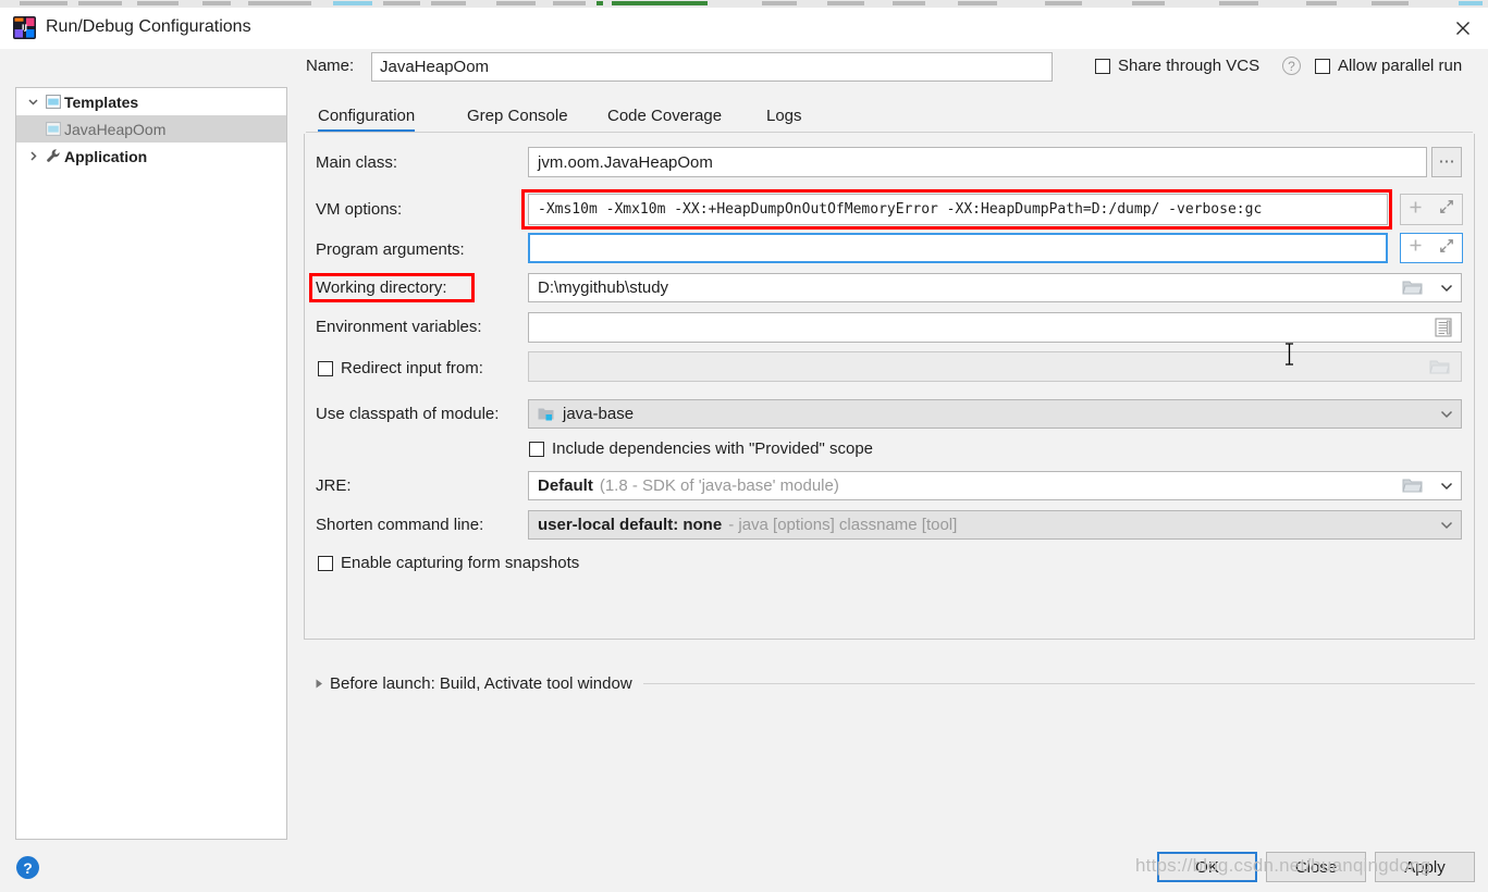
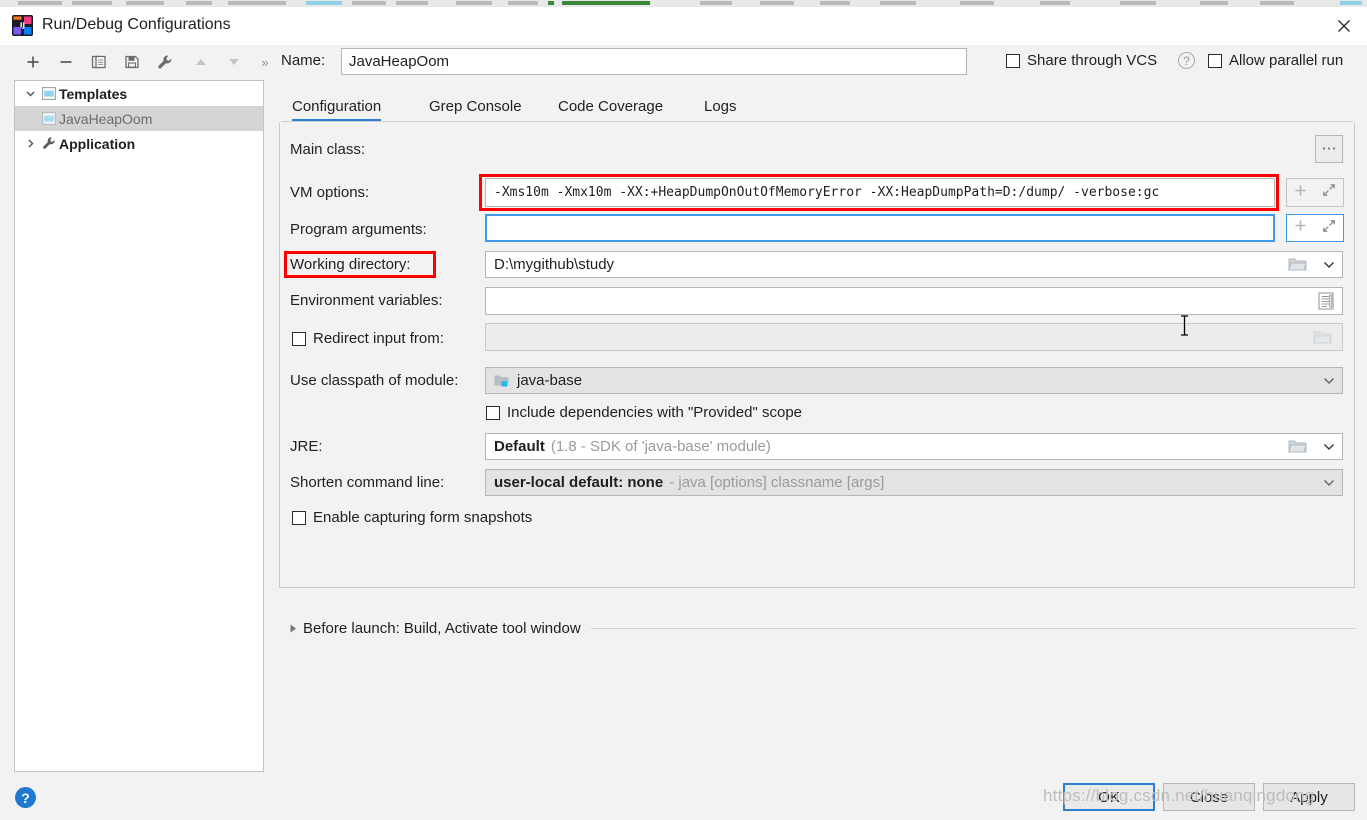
  IJ
  Run/Debug Configurations
+ »
  Templates
  JavaHeapOom
  Application
  ?
  Name:
  JavaHeapOom
  Share through VCS
  ?
  Allow parallel run
  Configuration
  Grep Console
  Code Coverage
  Logs
  Main class:
- jvm.oom.JavaHeapOom
  ⋯
  VM options:
  -Xms10m -Xmx10m -XX:+HeapDumpOnOutOfMemoryError -XX:HeapDumpPath=D:/dump/ -verbose:gc
  Program arguments:
  Working directory:
  D:\mygithub\study
  Environment variables:
  Redirect input from:
  Use classpath of module:
  java-base
  Include dependencies with "Provided" scope
  JRE:
  Default
  (1.8 - SDK of 'java-base' module)
  Shorten command line:
  user-local default: none
- - java [options] classname [tool]
+ - java [options] classname [args]
  Enable capturing form snapshots
  Before launch: Build, Activate tool window
  OK
  Close
  Apply
  https://blog.csdn.net/huanqingdong
